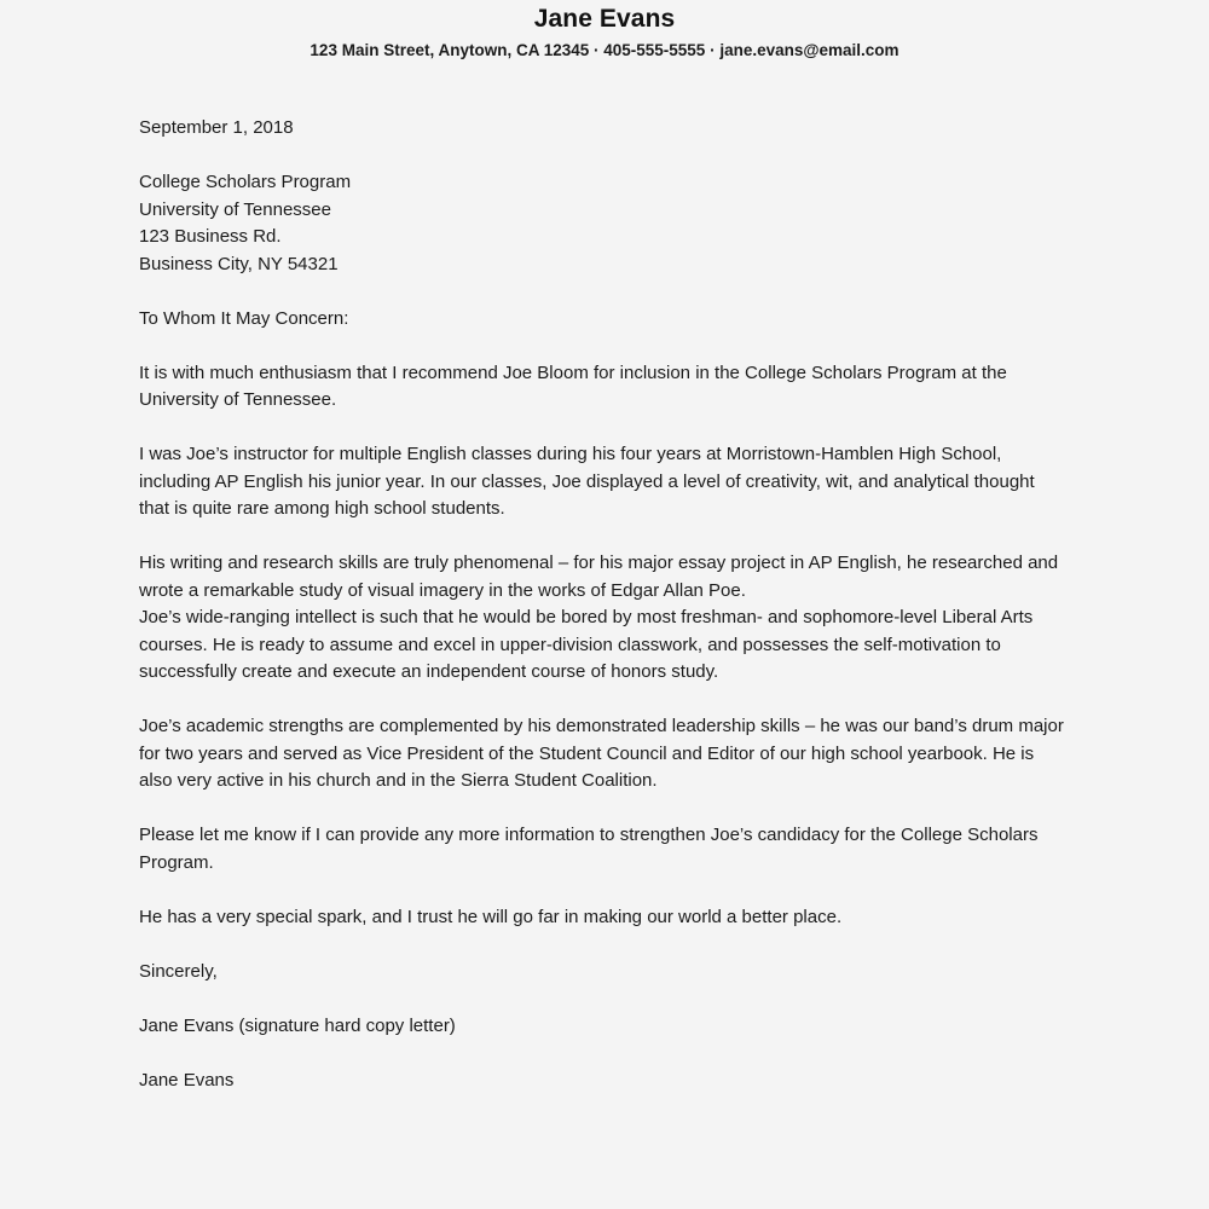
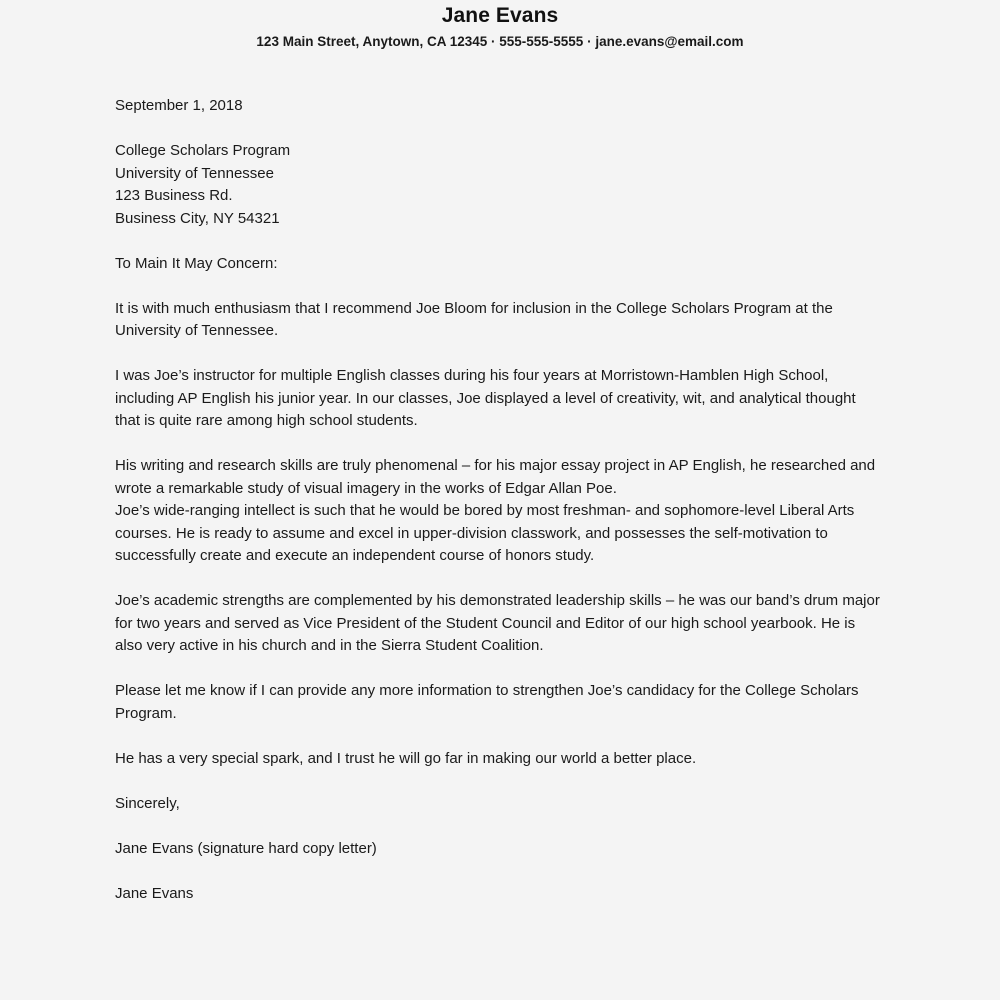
  Jane Evans
- 123 Main Street, Anytown, CA 12345 · 405-555-5555 · jane.evans@email.com
+ 123 Main Street, Anytown, CA 12345 · 555-555-5555 · jane.evans@email.com
  September 1, 2018
  College Scholars Program
  University of Tennessee
  123 Business Rd.
  Business City, NY 54321
- To Whom It May Concern:
+ To Main It May Concern:
  It is with much enthusiasm that I recommend Joe Bloom for inclusion in the College Scholars Program at the University of Tennessee.
  I was Joe’s instructor for multiple English classes during his four years at Morristown-Hamblen High School, including AP English his junior year. In our classes, Joe displayed a level of creativity, wit, and analytical thought that is quite rare among high school students.
  His writing and research skills are truly phenomenal – for his major essay project in AP English, he researched and wrote a remarkable study of visual imagery in the works of Edgar Allan Poe.
  Joe’s wide-ranging intellect is such that he would be bored by most freshman- and sophomore-level Liberal Arts courses. He is ready to assume and excel in upper-division classwork, and possesses the self-motivation to successfully create and execute an independent course of honors study.
  Joe’s academic strengths are complemented by his demonstrated leadership skills – he was our band’s drum major for two years and served as Vice President of the Student Council and Editor of our high school yearbook. He is also very active in his church and in the Sierra Student Coalition.
  Please let me know if I can provide any more information to strengthen Joe’s candidacy for the College Scholars Program.
  He has a very special spark, and I trust he will go far in making our world a better place.
  Sincerely,
  Jane Evans (signature hard copy letter)
  Jane Evans
